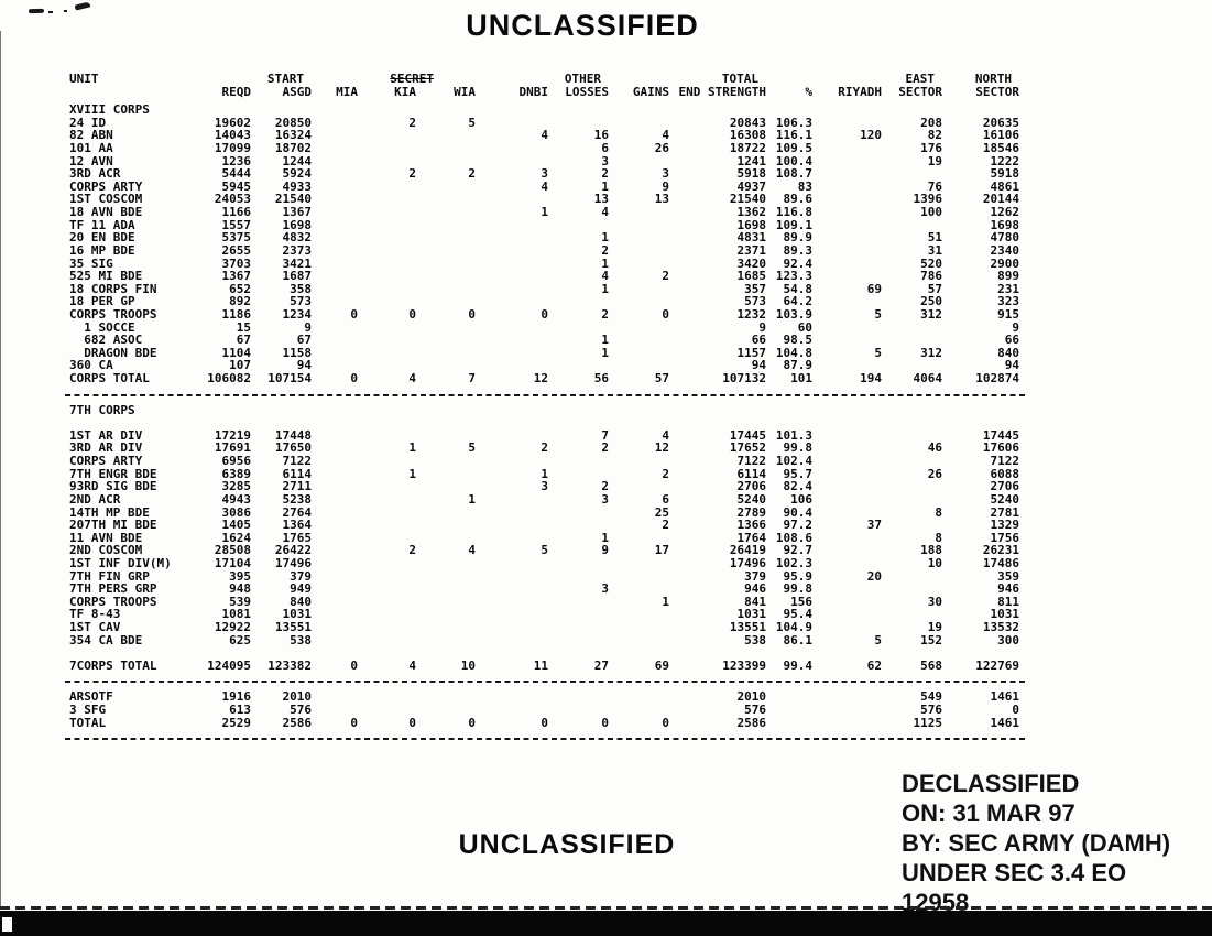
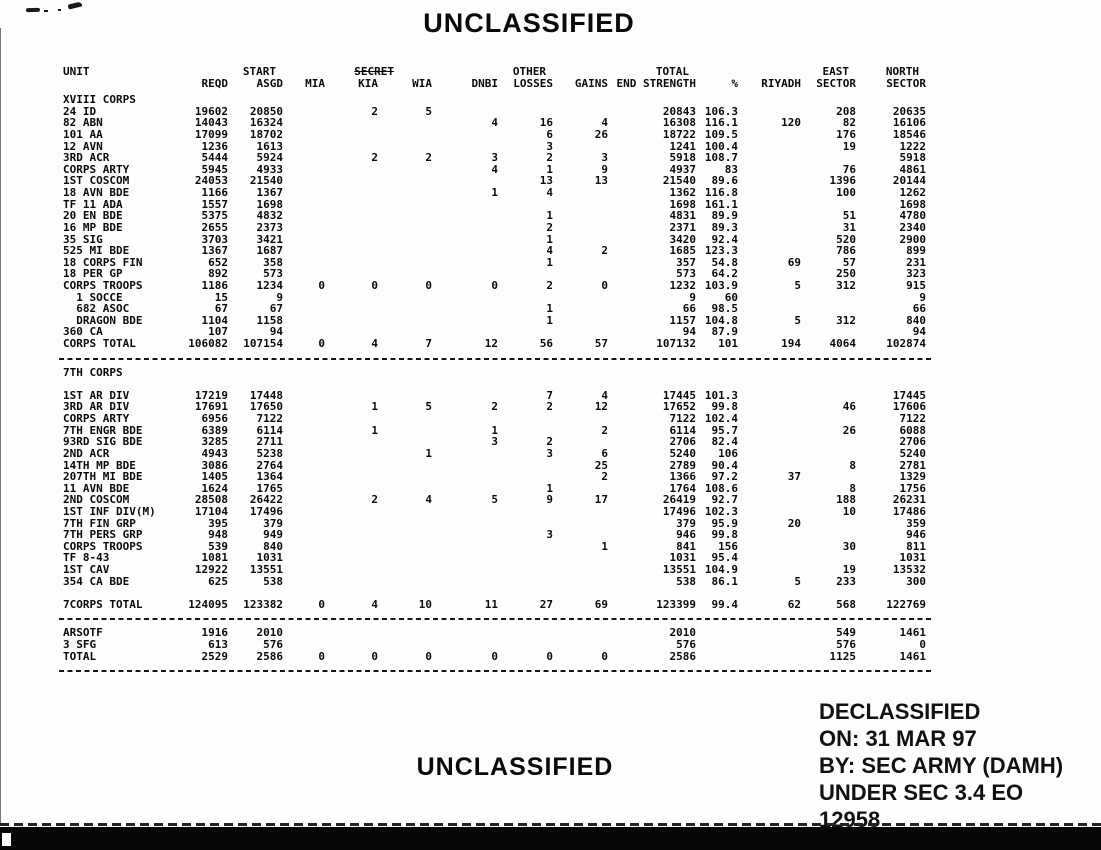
  UNCLASSIFIED
  UNIT
  START
  SECRET
  OTHER
  TOTAL
  EAST
  NORTH
  REQD
  ASGD
  MIA
  KIA
  WIA
  DNBI
  LOSSES
  GAINS
  END STRENGTH
  %
  RIYADH
  SECTOR
  SECTOR
  XVIII CORPS
  24 ID
  19602
  20850
  2
  5
  20843
  106.3
  208
  20635
  82 ABN
  14043
  16324
  4
  16
  4
  16308
  116.1
  120
  82
  16106
  101 AA
  17099
  18702
  6
  26
  18722
  109.5
  176
  18546
  12 AVN
  1236
- 1244
+ 1613
  3
  1241
  100.4
  19
  1222
  3RD ACR
  5444
  5924
  2
  2
  3
  2
  3
  5918
  108.7
  5918
  CORPS ARTY
  5945
  4933
  4
  1
  9
  4937
  83
  76
  4861
  1ST COSCOM
  24053
  21540
  13
  13
  21540
  89.6
  1396
  20144
  18 AVN BDE
  1166
  1367
  1
  4
  1362
  116.8
  100
  1262
  TF 11 ADA
  1557
  1698
  1698
- 109.1
+ 161.1
  1698
  20 EN BDE
  5375
  4832
  1
  4831
  89.9
  51
  4780
  16 MP BDE
  2655
  2373
  2
  2371
  89.3
  31
  2340
  35 SIG
  3703
  3421
  1
  3420
  92.4
  520
  2900
  525 MI BDE
  1367
  1687
  4
  2
  1685
  123.3
  786
  899
  18 CORPS FIN
  652
  358
  1
  357
  54.8
  69
  57
  231
  18 PER GP
  892
  573
  573
  64.2
  250
  323
  CORPS TROOPS
  1186
  1234
  0
  0
  0
  0
  2
  0
  1232
  103.9
  5
  312
  915
  1 SOCCE
  15
  9
  9
  60
  9
  682 ASOC
  67
  67
  1
  66
  98.5
  66
  DRAGON BDE
  1104
  1158
  1
  1157
  104.8
  5
  312
  840
  360 CA
  107
  94
  94
  87.9
  94
  CORPS TOTAL
  106082
  107154
  0
  4
  7
  12
  56
  57
  107132
  101
  194
  4064
  102874
  7TH CORPS
  1ST AR DIV
  17219
  17448
  7
  4
  17445
  101.3
  17445
  3RD AR DIV
  17691
  17650
  1
  5
  2
  2
  12
  17652
  99.8
  46
  17606
  CORPS ARTY
  6956
  7122
  7122
  102.4
  7122
  7TH ENGR BDE
  6389
  6114
  1
  1
  2
  6114
  95.7
  26
  6088
  93RD SIG BDE
  3285
  2711
  3
  2
  2706
  82.4
  2706
  2ND ACR
  4943
  5238
  1
  3
  6
  5240
  106
  5240
  14TH MP BDE
  3086
  2764
  25
  2789
  90.4
  8
  2781
  207TH MI BDE
  1405
  1364
  2
  1366
  97.2
  37
  1329
  11 AVN BDE
  1624
  1765
  1
  1764
  108.6
  8
  1756
  2ND COSCOM
  28508
  26422
  2
  4
  5
  9
  17
  26419
  92.7
  188
  26231
  1ST INF DIV(M)
  17104
  17496
  17496
  102.3
  10
  17486
  7TH FIN GRP
  395
  379
  379
  95.9
  20
  359
  7TH PERS GRP
  948
  949
  3
  946
  99.8
  946
  CORPS TROOPS
  539
  840
  1
  841
  156
  30
  811
  TF 8-43
  1081
  1031
  1031
  95.4
  1031
  1ST CAV
  12922
  13551
  13551
  104.9
  19
  13532
  354 CA BDE
  625
  538
  538
  86.1
  5
- 152
+ 233
  300
  7CORPS TOTAL
  124095
  123382
  0
  4
  10
  11
  27
  69
  123399
  99.4
  62
  568
  122769
  ARSOTF
  1916
  2010
  2010
  549
  1461
  3 SFG
  613
  576
  576
  576
  0
  TOTAL
  2529
  2586
  0
  0
  0
  0
  0
  0
  2586
  1125
  1461
  UNCLASSIFIED
  DECLASSIFIED
  ON: 31 MAR 97
  BY: SEC ARMY (DAMH)
  UNDER SEC 3.4 EO
  12958
